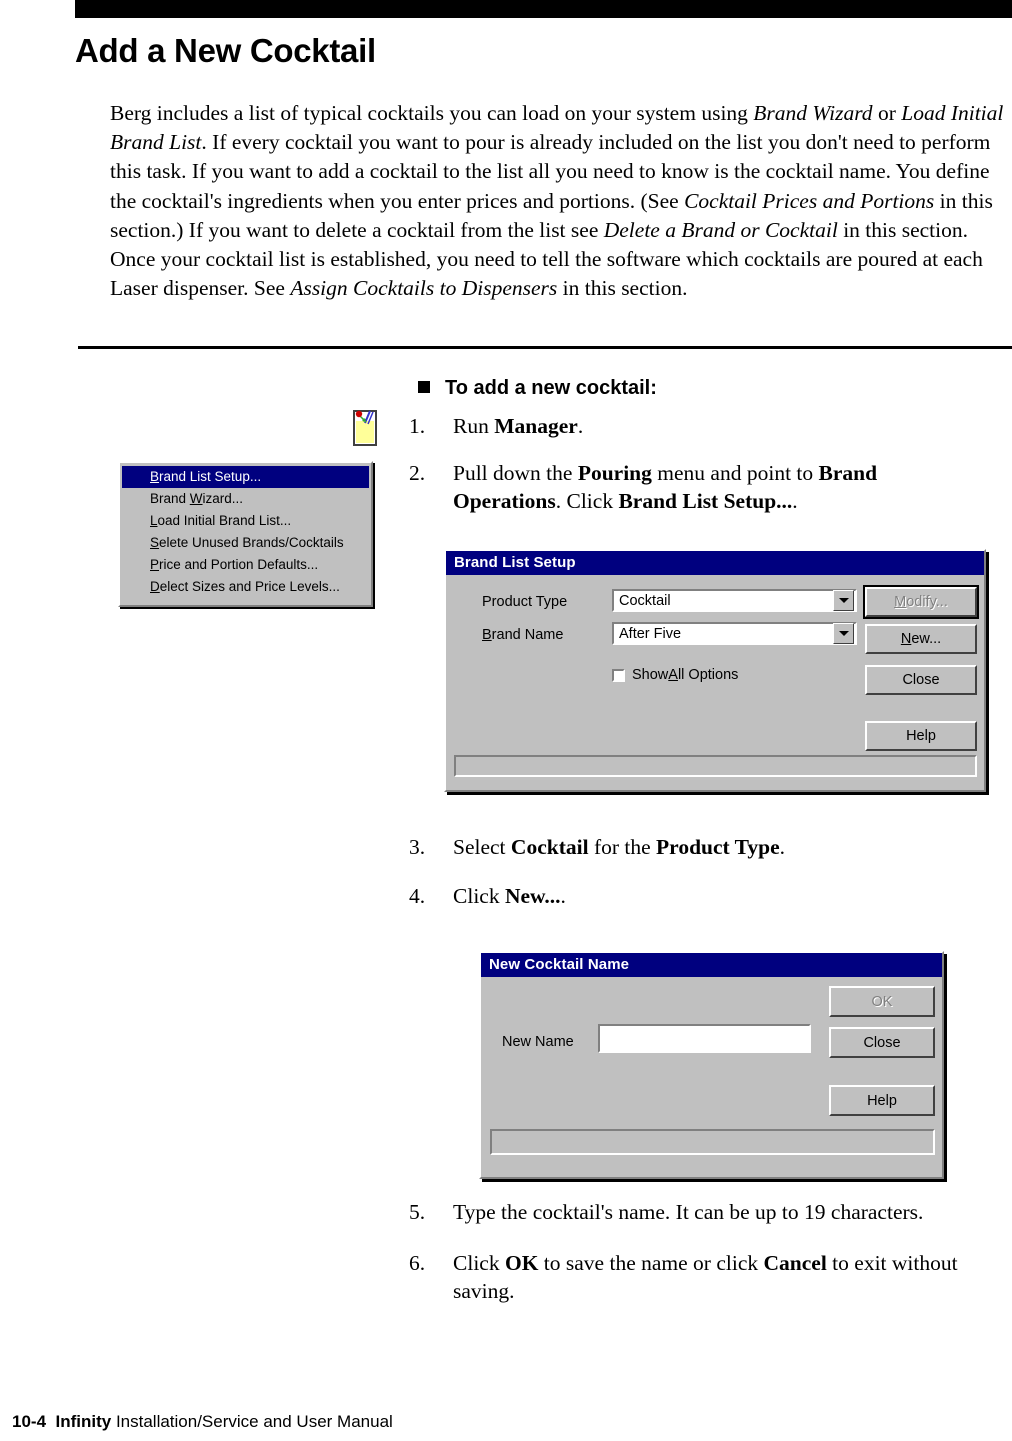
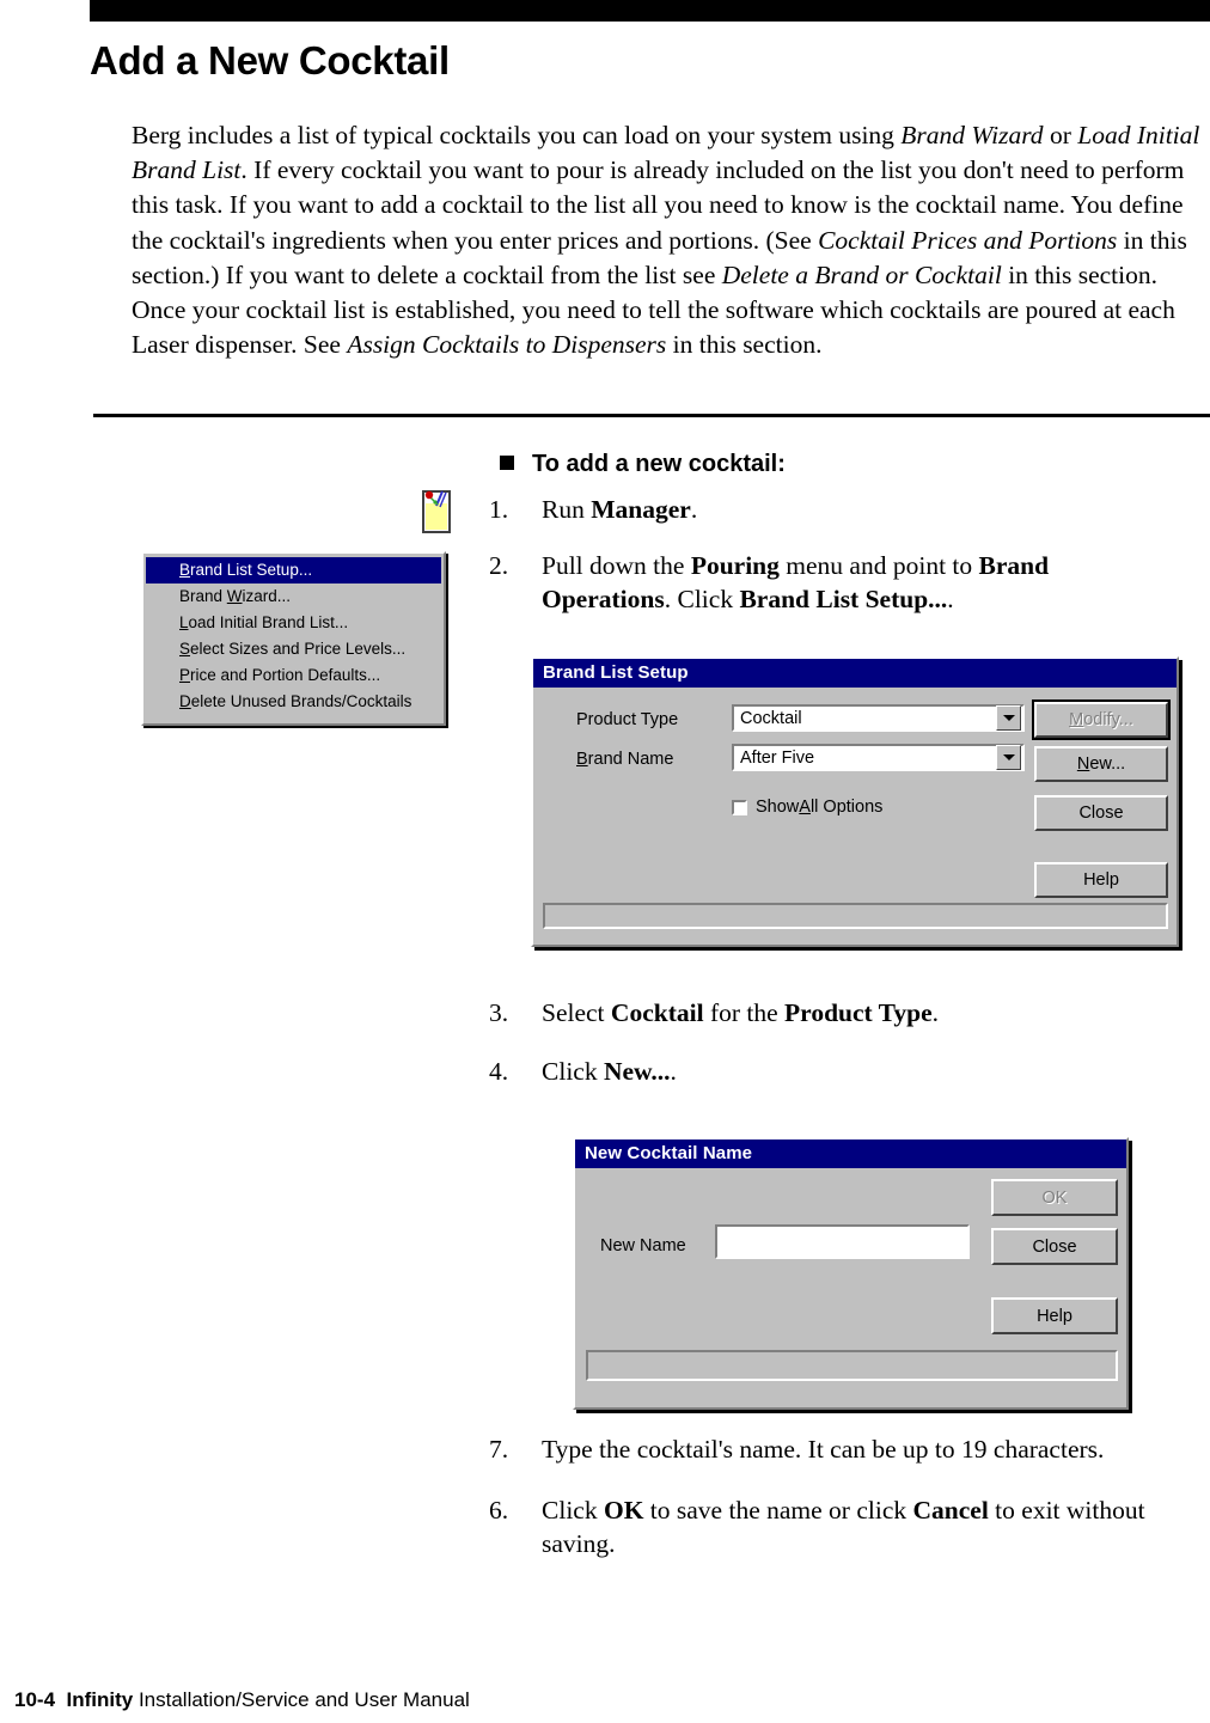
  Add a New Cocktail
  Berg includes a list of typical cocktails you can load on your system using Brand Wizard or Load Initial Brand List. If every cocktail you want to pour is already included on the list you don't need to perform this task. If you want to add a cocktail to the list all you need to know is the cocktail name. You define the cocktail's ingredients when you enter prices and portions. (See Cocktail Prices and Portions in this section.) If you want to delete a cocktail from the list see Delete a Brand or Cocktail in this section. Once your cocktail list is established, you need to tell the software which cocktails are poured at each Laser dispenser. See Assign Cocktails to Dispensers in this section.
  To add a new cocktail:
  1.
  Run Manager.
  2.
  Pull down the Pouring menu and point to Brand Operations. Click Brand List Setup....
  3.
  Select Cocktail for the Product Type.
  4.
  Click New....
- 5.
+ 7.
  Type the cocktail's name. It can be up to 19 characters.
  6.
  Click OK to save the name or click Cancel to exit without saving.
  Brand List Setup...
  Brand Wizard...
  Load Initial Brand List...
- Selete Unused Brands/Cocktails
+ Select Sizes and Price Levels...
  Price and Portion Defaults...
- Delect Sizes and Price Levels...
+ Delete Unused Brands/Cocktails
  Brand List Setup
  Product Type
  Cocktail
  Brand Name
  After Five
  Show
  A
  ll Options
  Modify...
  New...
  Close
  Help
  New Cocktail Name
  New Name
  OK
  Close
  Help
  10-4 Infinity Installation/Service and User Manual
